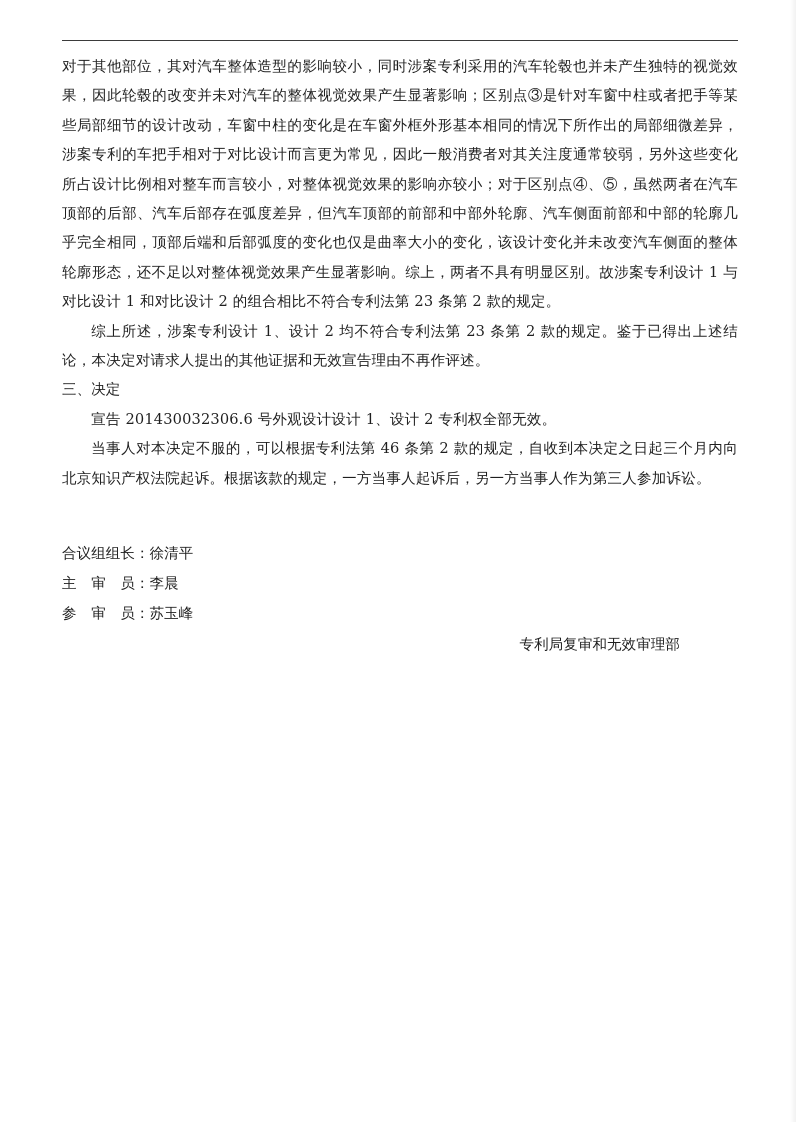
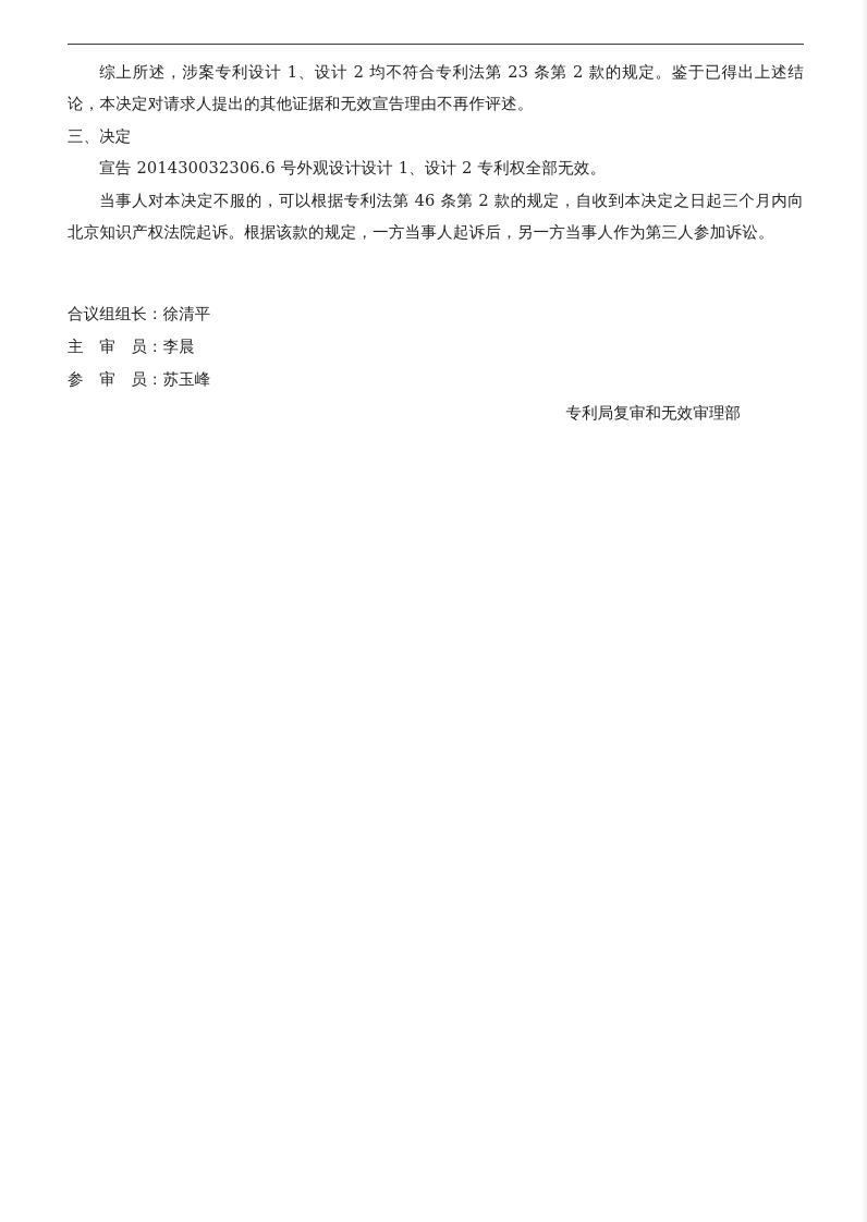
- 对于其他部位，其对汽车整体造型的影响较小，同时涉案专利采用的汽车轮毂也并未产生独特的视觉效果，因此轮毂的改变并未对汽车的整体视觉效果产生显著影响；区别点③是针对车窗中柱或者把手等某些局部细节的设计改动，车窗中柱的变化是在车窗外框外形基本相同的情况下所作出的局部细微差异，涉案专利的车把手相对于对比设计而言更为常见，因此一般消费者对其关注度通常较弱，另外这些变化所占设计比例相对整车而言较小，对整体视觉效果的影响亦较小；对于区别点④、⑤，虽然两者在汽车顶部的后部、汽车后部存在弧度差异，但汽车顶部的前部和中部外轮廓、汽车侧面前部和中部的轮廓几乎完全相同，顶部后端和后部弧度的变化也仅是曲率大小的变化，该设计变化并未改变汽车侧面的整体轮廓形态，还不足以对整体视觉效果产生显著影响。综上，两者不具有明显区别。故涉案专利设计 1 与对比设计 1 和对比设计 2 的组合相比不符合专利法第 23 条第 2 款的规定。
  综上所述，涉案专利设计 1、设计 2 均不符合专利法第 23 条第 2 款的规定。鉴于已得出上述结论，本决定对请求人提出的其他证据和无效宣告理由不再作评述。
  三、决定
  宣告 201430032306.6 号外观设计设计 1、设计 2 专利权全部无效。
  当事人对本决定不服的，可以根据专利法第 46 条第 2 款的规定，自收到本决定之日起三个月内向北京知识产权法院起诉。根据该款的规定，一方当事人起诉后，另一方当事人作为第三人参加诉讼。
  合议组组长：徐清平
  主 审 员：李晨
  参 审 员：苏玉峰
  专利局复审和无效审理部
